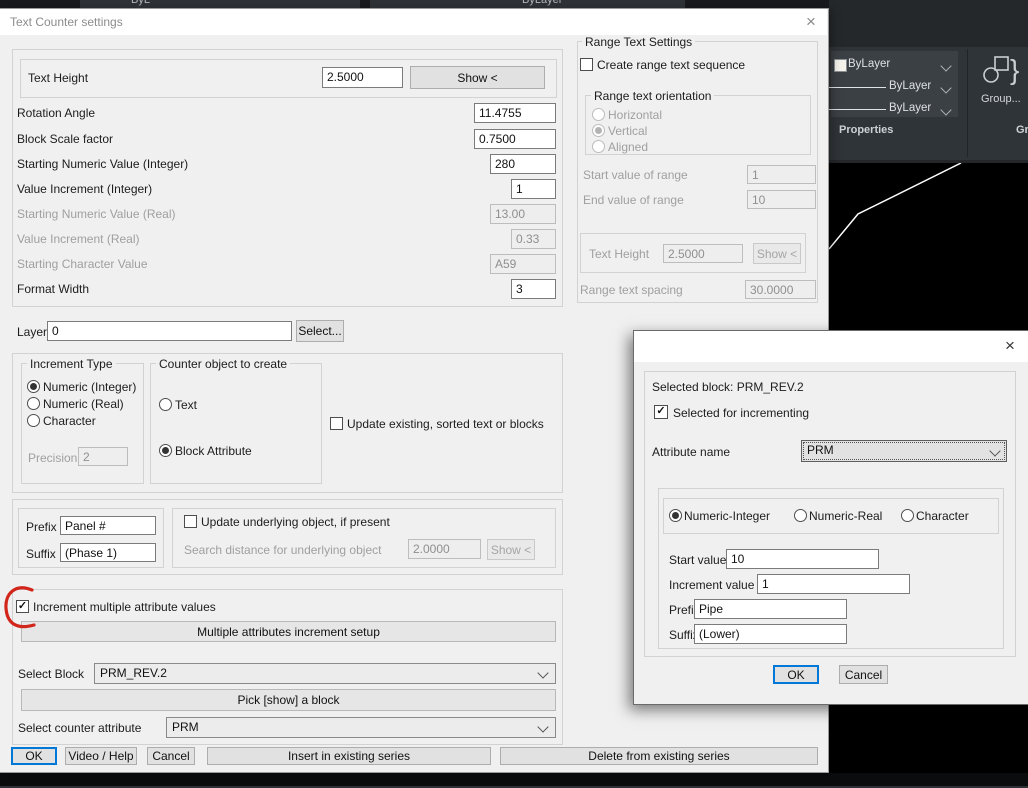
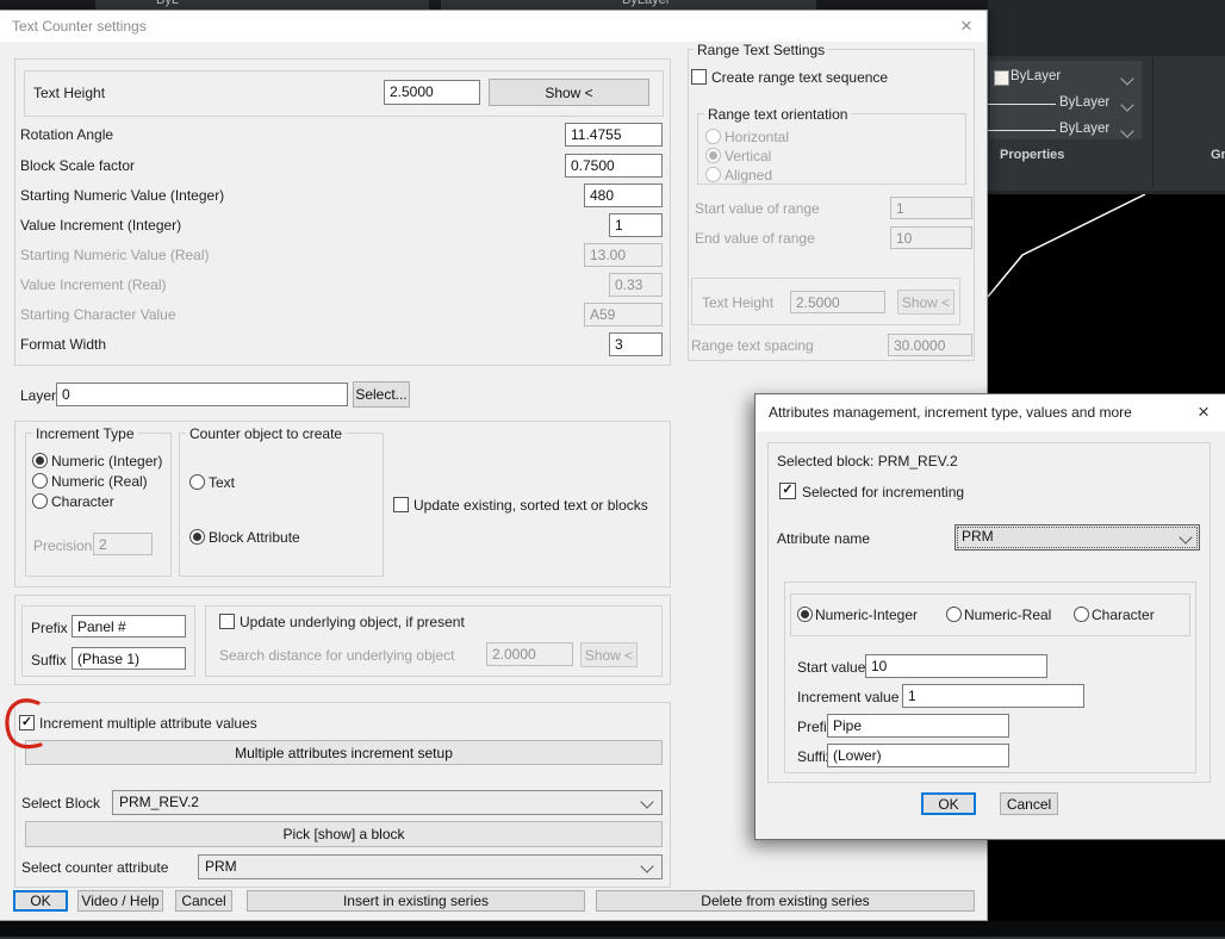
  ByL
  ByLayer
  ByLayer
  ByLayer
  ByLayer
  Properties
- }
- Group...
  Gr
  Text Counter settings
  ×
  Text Height
  2.5000
  Show <
  Rotation Angle
  11.4755
  Block Scale factor
  0.7500
  Starting Numeric Value (Integer)
- 280
+ 480
  Value Increment (Integer)
  1
  Starting Numeric Value (Real)
  13.00
  Value Increment (Real)
  0.33
  Starting Character Value
  A59
  Format Width
  3
  Layer
  0
  Select...
  Increment Type
  Numeric (Integer)
  Numeric (Real)
  Character
  Precision
  2
  Counter object to create
  Text
  Block Attribute
  Update existing, sorted text or blocks
  Prefix
  Panel #
  Suffix
  (Phase 1)
  Update underlying object, if present
  Search distance for underlying object
  2.0000
  Show <
  ✓
  Increment multiple attribute values
  Multiple attributes increment setup
  Select Block
  PRM_REV.2
  Pick [show] a block
  Select counter attribute
  PRM
  OK
  Video / Help
  Cancel
  Insert in existing series
  Delete from existing series
  Range Text Settings
  Create range text sequence
  Range text orientation
  Horizontal
  Vertical
  Aligned
  Start value of range
  1
  End value of range
  10
  Text Height
  2.5000
  Show <
  Range text spacing
  30.0000
+ Attributes management, increment type, values and more
  ×
  Selected block: PRM_REV.2
  ✓
  Selected for incrementing
  Attribute name
  PRM
  Numeric-Integer
  Numeric-Real
  Character
  Start value
  10
  Increment value
  1
  Prefi
  Pipe
  Suffi
  (Lower)
  OK
  Cancel
